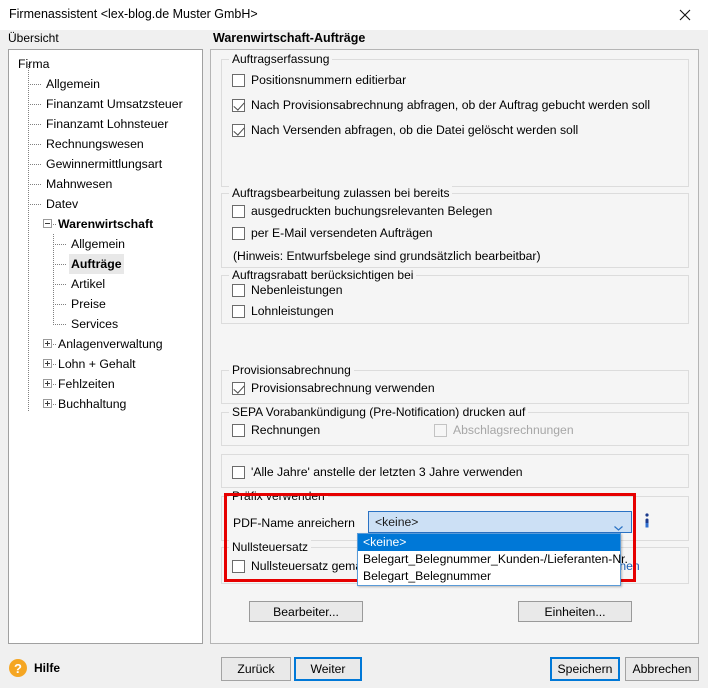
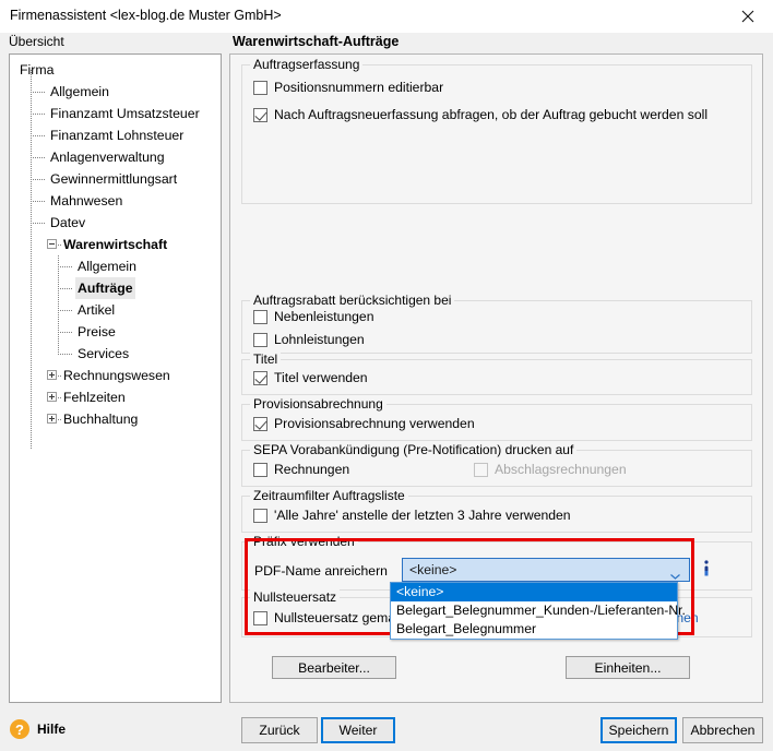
  Firmenassistent <lex-blog.de Muster GmbH>
  Übersicht
  Firma
  Allgemein
  Finanzamt Umsatzsteuer
  Finanzamt Lohnsteuer
- Rechnungswesen
+ Anlagenverwaltung
  Gewinnermittlungsart
  Mahnwesen
  Datev
  Warenwirtschaft
  Allgemein
  Aufträge
  Artikel
  Preise
  Services
- Anlagenverwaltung
+ Rechnungswesen
- Lohn + Gehalt
  Fehlzeiten
  Buchhaltung
  Warenwirtschaft-Aufträge
  Auftragserfassung
  Positionsnummern editierbar
- Nach Provisionsabrechnung abfragen, ob der Auftrag gebucht werden soll
+ Nach Auftragsneuerfassung abfragen, ob der Auftrag gebucht werden soll
- Nach Versenden abfragen, ob die Datei gelöscht werden soll
- Auftragsbearbeitung zulassen bei bereits
- ausgedruckten buchungsrelevanten Belegen
- per E-Mail versendeten Aufträgen
- (Hinweis: Entwurfsbelege sind grundsätzlich bearbeitbar)
  Auftragsrabatt berücksichtigen bei
  Nebenleistungen
  Lohnleistungen
+ Titel
+ Titel verwenden
  Provisionsabrechnung
  Provisionsabrechnung verwenden
  SEPA Vorabankündigung (Pre-Notification) drucken auf
  Rechnungen
  Abschlagsrechnungen
+ Zeitraumfilter Auftragsliste
  'Alle Jahre' anstelle der letzten 3 Jahre verwenden
  Präfix verwenden
  PDF-Name anreichern
  <keine>
  Nullsteuersatz
  <keine>
  Belegart_Belegnummer_Kunden-/Lieferanten-Nr.
  Belegart_Belegnummer
  Bearbeiter...
  Einheiten...
  ?
  Hilfe
  Zurück
  Weiter
  Speichern
  Abbrechen
